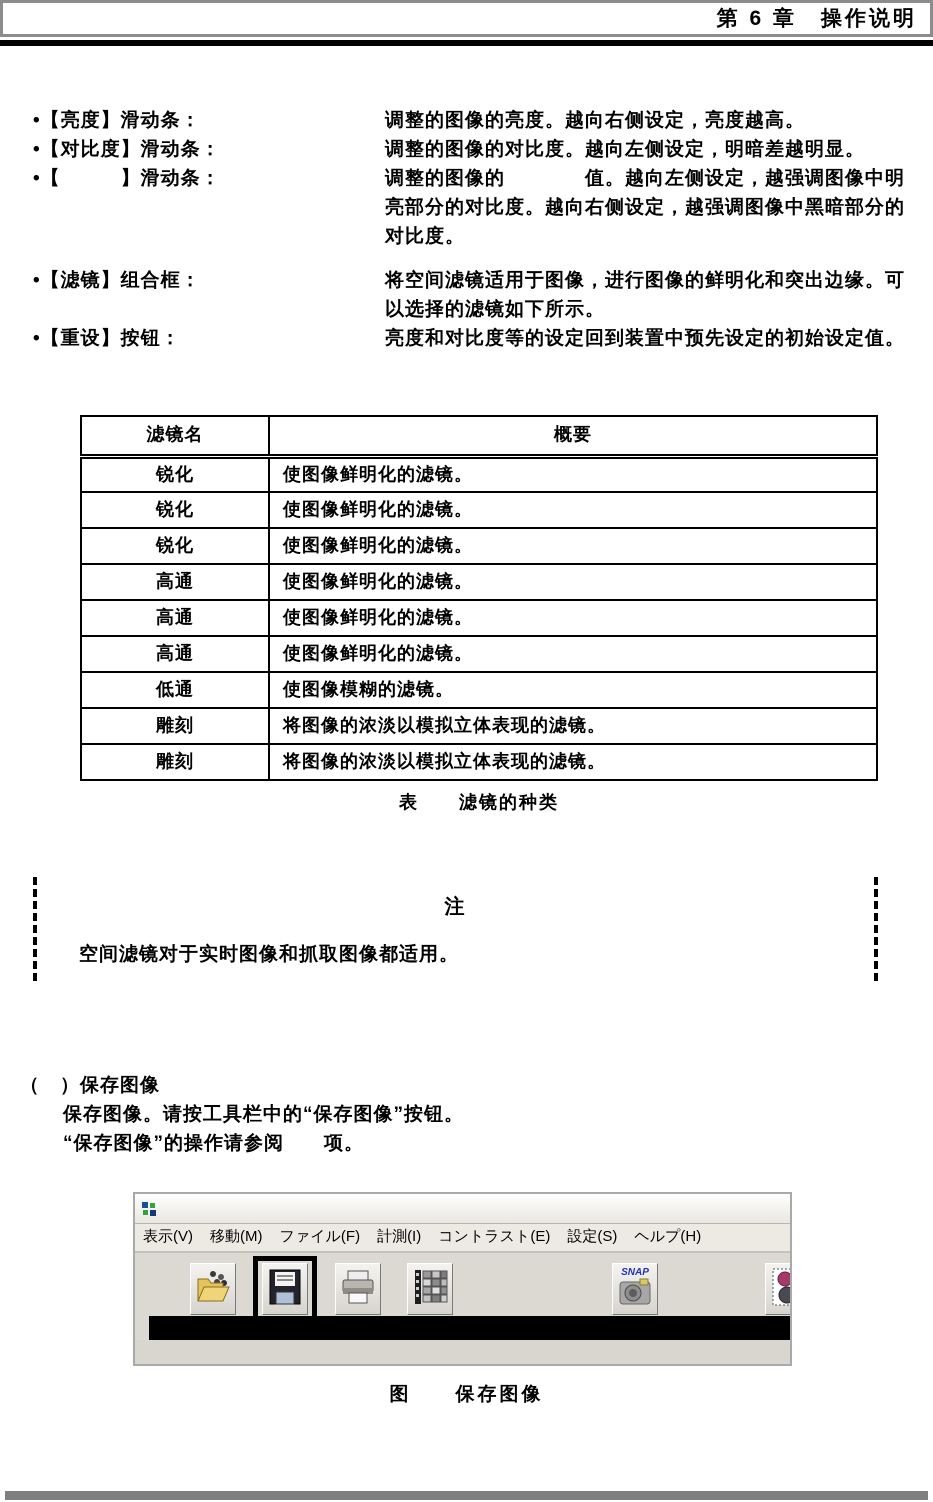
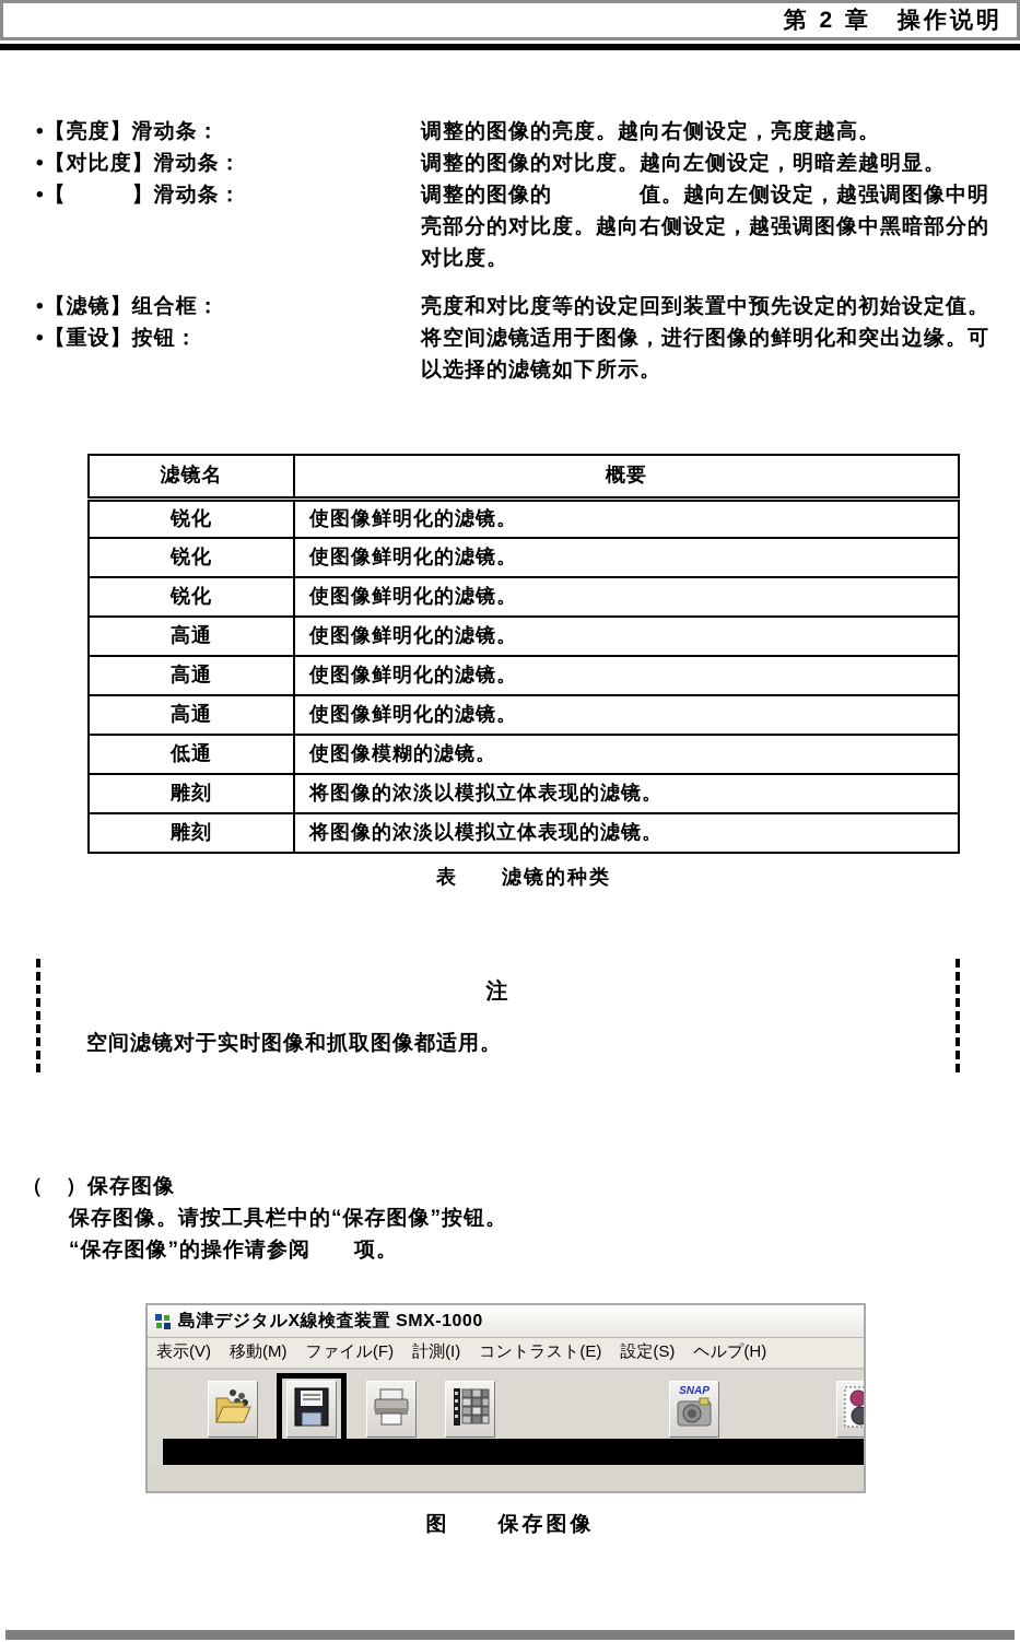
- 第 6 章 操作说明
+ 第 2 章 操作说明
  •【亮度】滑动条：
  调整的图像的亮度。越向右侧设定，亮度越高。
  •【对比度】滑动条：
  调整的图像的对比度。越向左侧设定，明暗差越明显。
  •【 】滑动条：
  调整的图像的 值。越向左侧设定，越强调图像中明亮部分的对比度。越向右侧设定，越强调图像中黑暗部分的对比度。
  •【滤镜】组合框：
- 将空间滤镜适用于图像，进行图像的鲜明化和突出边缘。可以选择的滤镜如下所示。
+ 亮度和对比度等的设定回到装置中预先设定的初始设定值。
  •【重设】按钮：
- 亮度和对比度等的设定回到装置中预先设定的初始设定值。
+ 将空间滤镜适用于图像，进行图像的鲜明化和突出边缘。可以选择的滤镜如下所示。
  滤镜名	概要
  锐化	使图像鲜明化的滤镜。
  锐化	使图像鲜明化的滤镜。
  锐化	使图像鲜明化的滤镜。
  高通	使图像鲜明化的滤镜。
  高通	使图像鲜明化的滤镜。
  高通	使图像鲜明化的滤镜。
  低通	使图像模糊的滤镜。
  雕刻	将图像的浓淡以模拟立体表现的滤镜。
  雕刻	将图像的浓淡以模拟立体表现的滤镜。
  表 滤镜的种类
  注
  空间滤镜对于实时图像和抓取图像都适用。
  （ ）保存图像
  保存图像。请按工具栏中的“保存图像”按钮。
  “保存图像”的操作请参阅 项。
+ 島津デジタルX線検査装置 SMX-1000
  表示(V)
  移動(M)
  ファイル(F)
  計測(I)
  コントラスト(E)
  設定(S)
  ヘルプ(H)
  SNAP
  图 保存图像
